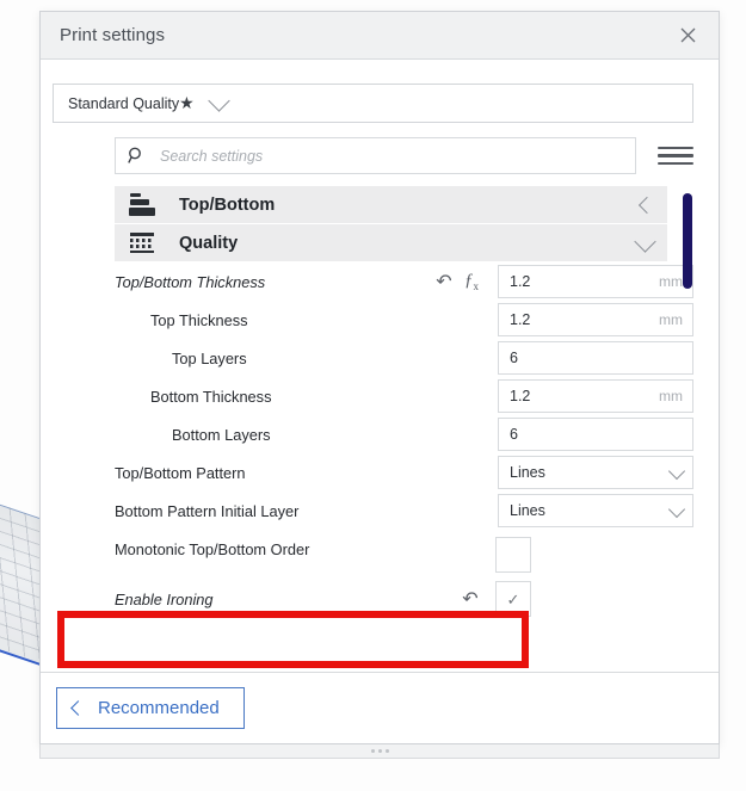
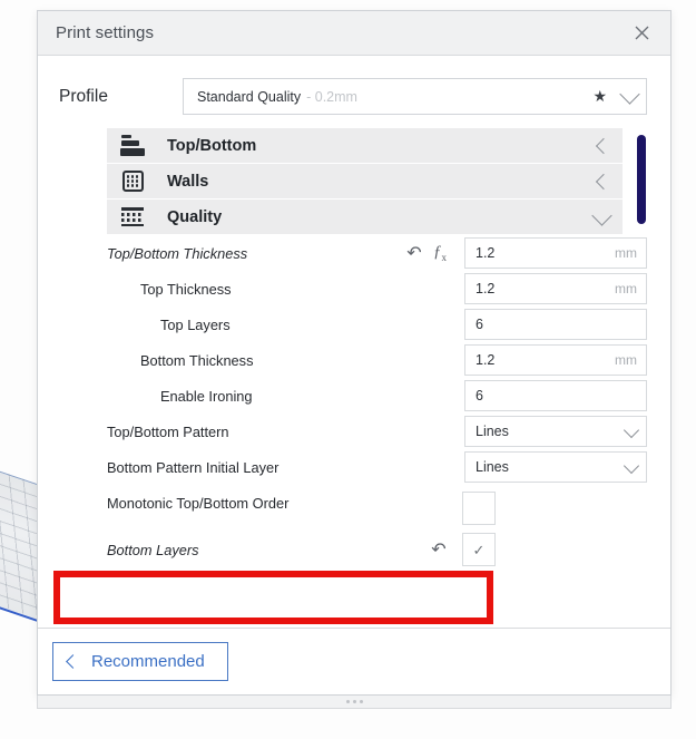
  Print settings
+ Profile
  Standard Quality
+ - 0.2mm
  ★
- Search settings
  Top/Bottom
+ Walls
  Quality
  Top/Bottom Thickness
  ↶
  ƒx
  1.2
  mm
  Top Thickness
  1.2
  mm
  Top Layers
  6
  Bottom Thickness
  1.2
  mm
- Bottom Layers
+ Enable Ironing
  6
  Top/Bottom Pattern
  Lines
  Bottom Pattern Initial Layer
  Lines
  Monotonic Top/Bottom Order
- Enable Ironing
+ Bottom Layers
  ↶
  ✓
  Recommended
